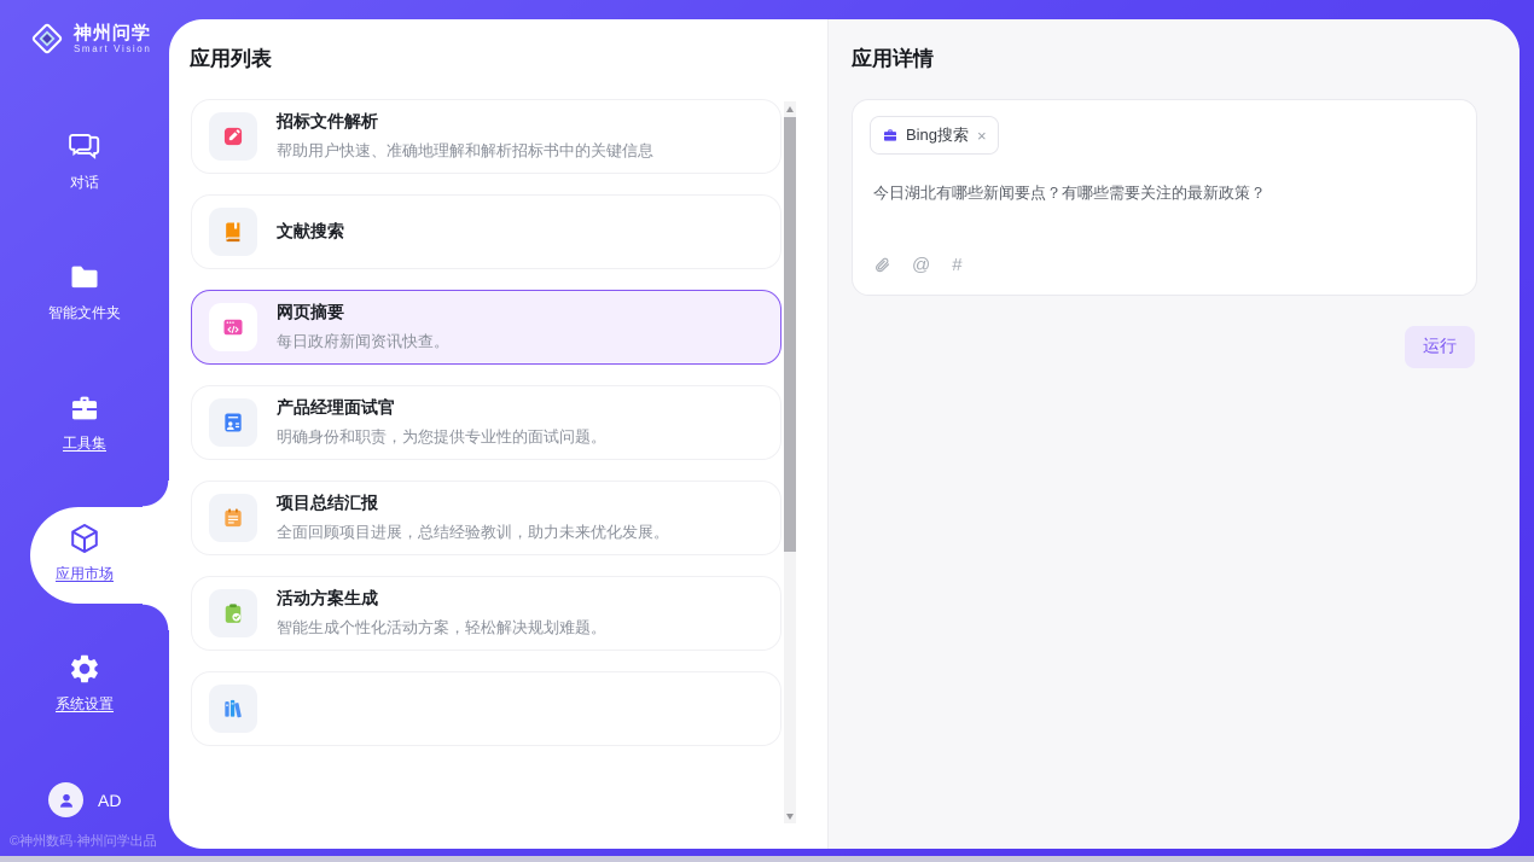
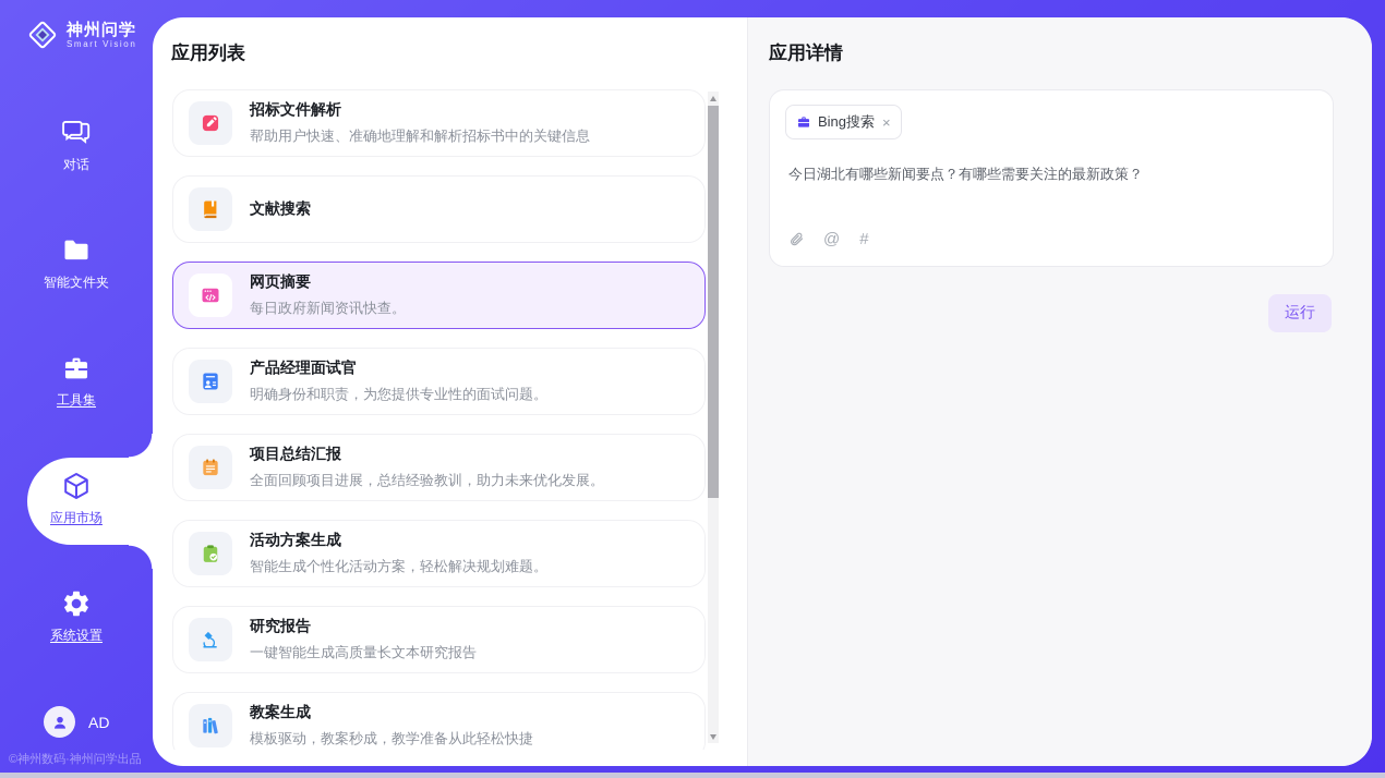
  神州问学
  Smart Vision
  对话
  智能文件夹
  工具集
  应用市场
  系统设置
  AD
  ©神州数码·神州问学出品
  应用列表
  招标文件解析
  帮助用户快速、准确地理解和解析招标书中的关键信息
  文献搜索
  网页摘要
  每日政府新闻资讯快查。
  产品经理面试官
  明确身份和职责，为您提供专业性的面试问题。
  项目总结汇报
  全面回顾项目进展，总结经验教训，助力未来优化发展。
  活动方案生成
  智能生成个性化活动方案，轻松解决规划难题。
+ 研究报告
+ 一键智能生成高质量长文本研究报告
+ 教案生成
+ 模板驱动，教案秒成，教学准备从此轻松快捷
  应用详情
  Bing搜索
  ×
  今日湖北有哪些新闻要点？有哪些需要关注的最新政策？
  @
  #
  运行
